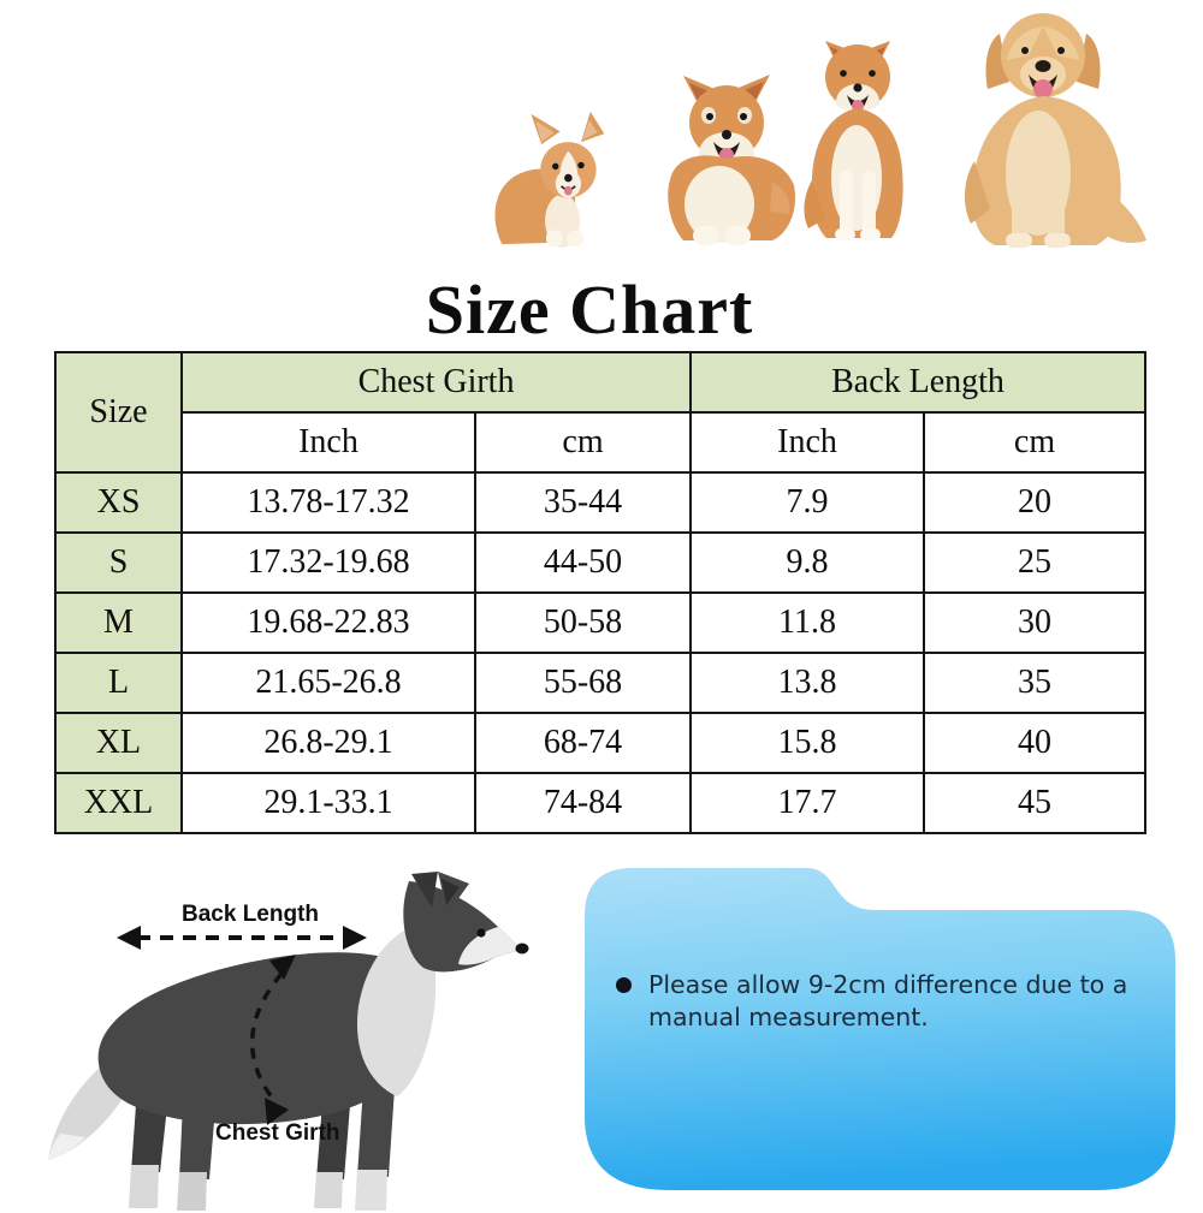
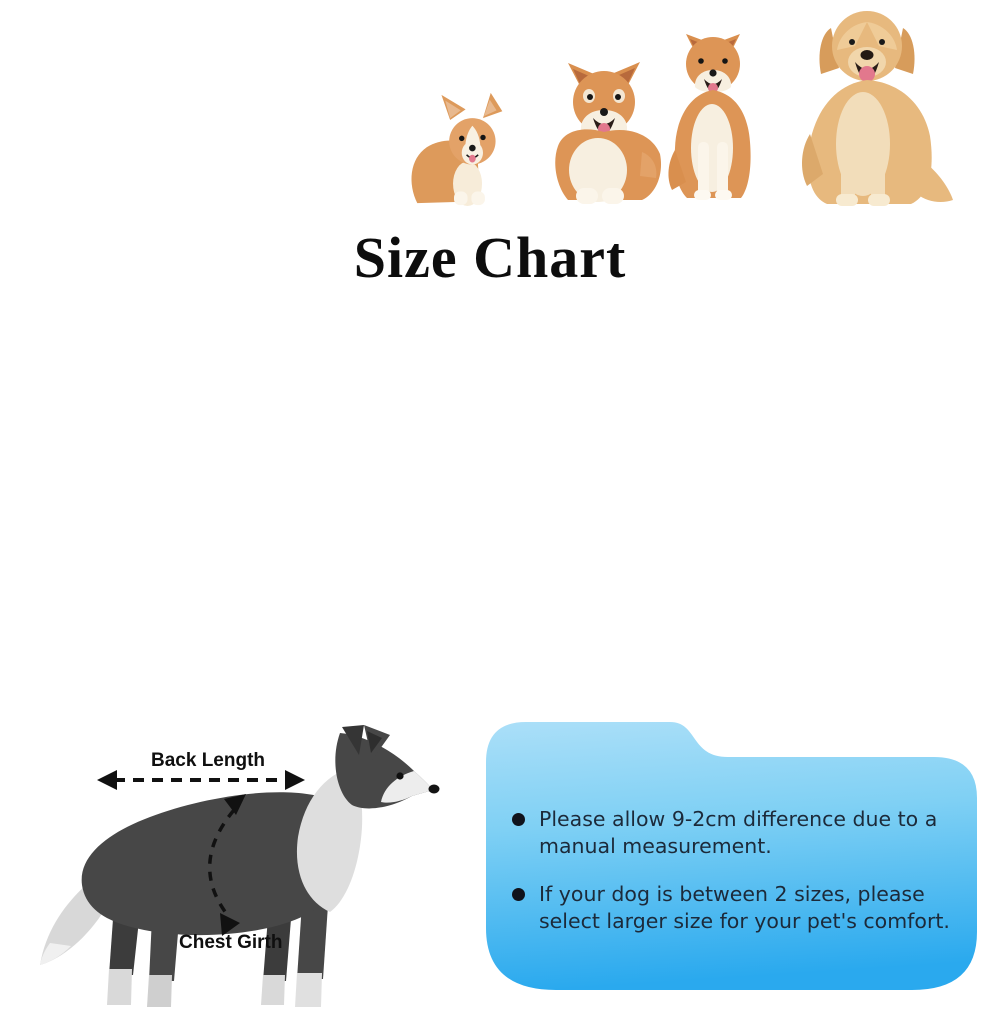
  Size Chart
- Size	Chest Girth	Back Length
- Inch	cm	Inch	cm
- XS	13.78-17.32	35-44	7.9	20
- S	17.32-19.68	44-50	9.8	25
- M	19.68-22.83	50-58	11.8	30
- L	21.65-26.8	55-68	13.8	35
- XL	26.8-29.1	68-74	15.8	40
- XXL	29.1-33.1	74-84	17.7	45
  Back Length
  Chest Girth
  Please allow 9-2cm difference due to a manual measurement.
+ If your dog is between 2 sizes, please select larger size for your pet's comfort.
